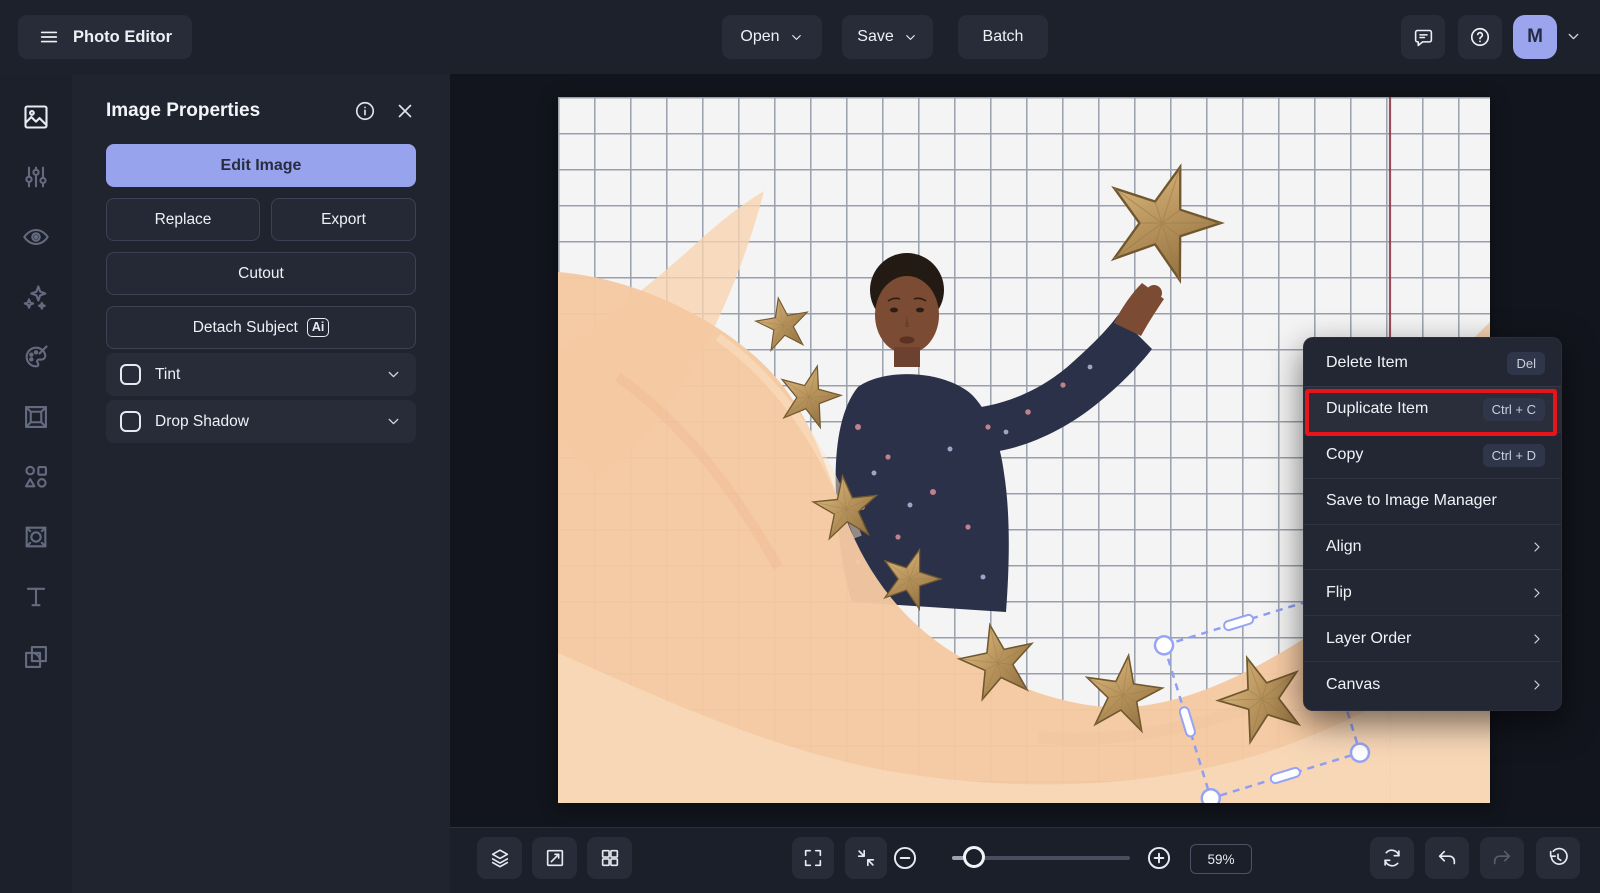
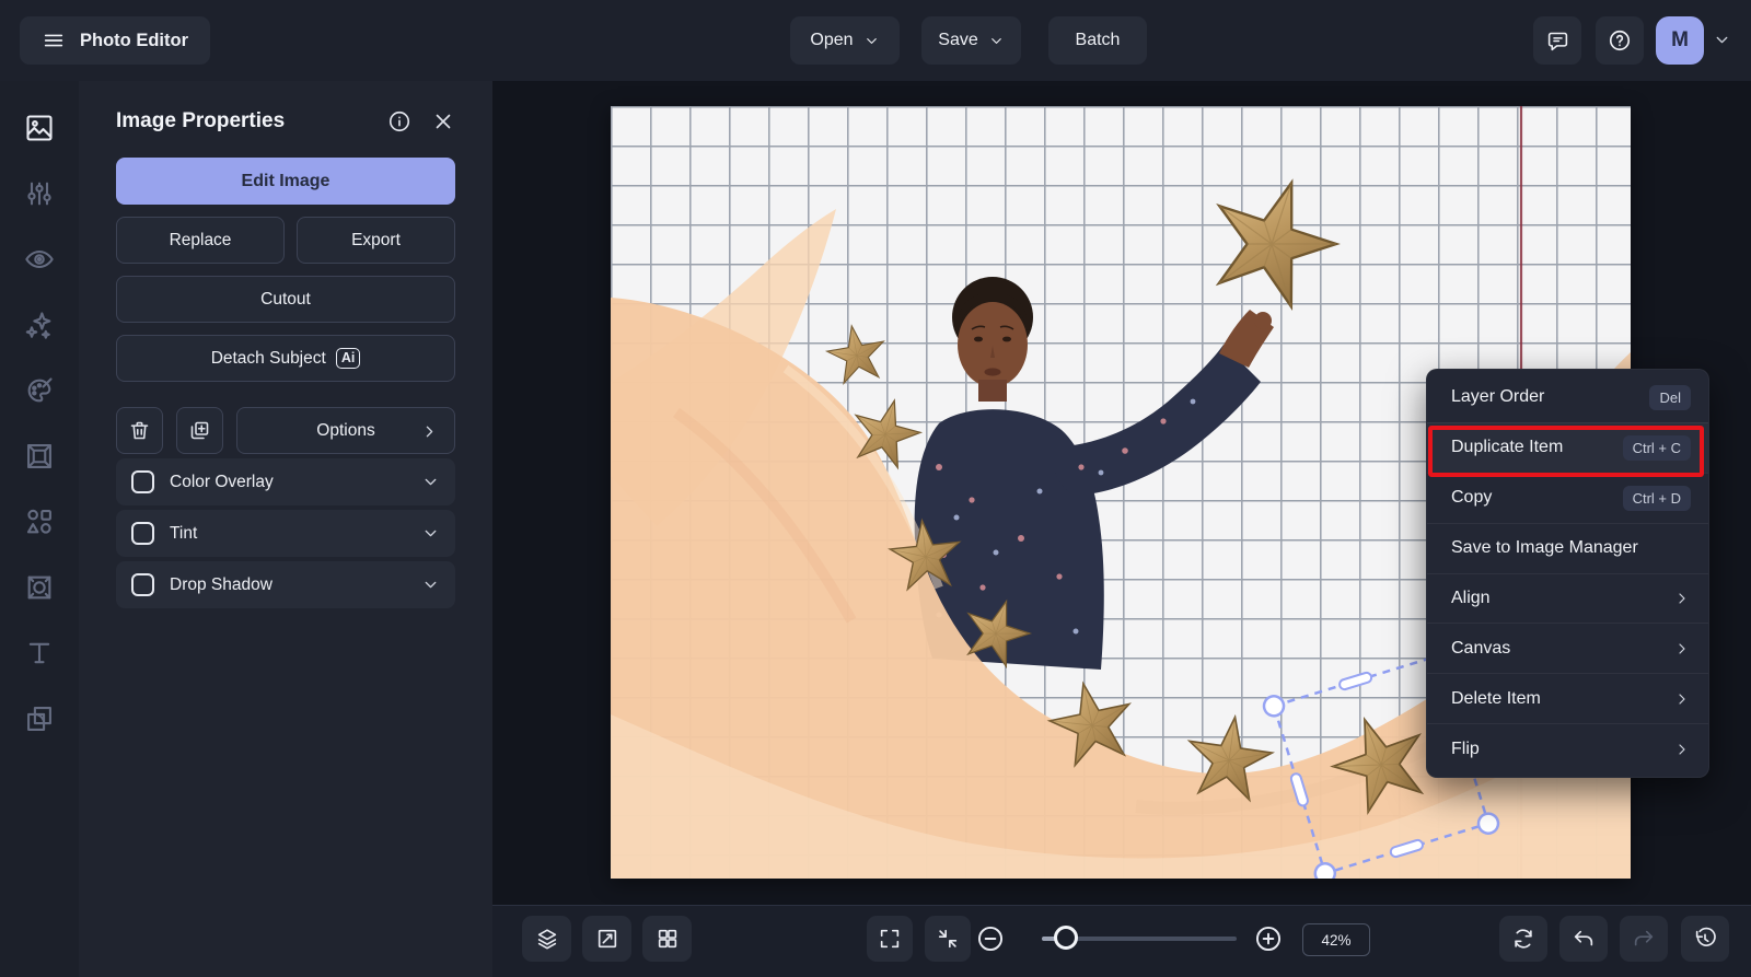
  Photo Editor
  Open
  Save
  Batch
  M
  Image Properties
  Edit Image
  Replace
  Export
  Cutout
  Detach Subject
  Ai
+ Options
+ Color Overlay
  Tint
  Drop Shadow
- Delete Item
+ Layer Order
  Del
  Duplicate Item
  Ctrl + C
  Copy
  Ctrl + D
  Save to Image Manager
  Align
- Flip
+ Canvas
- Layer Order
+ Delete Item
- Canvas
+ Flip
- 59%
+ 42%
